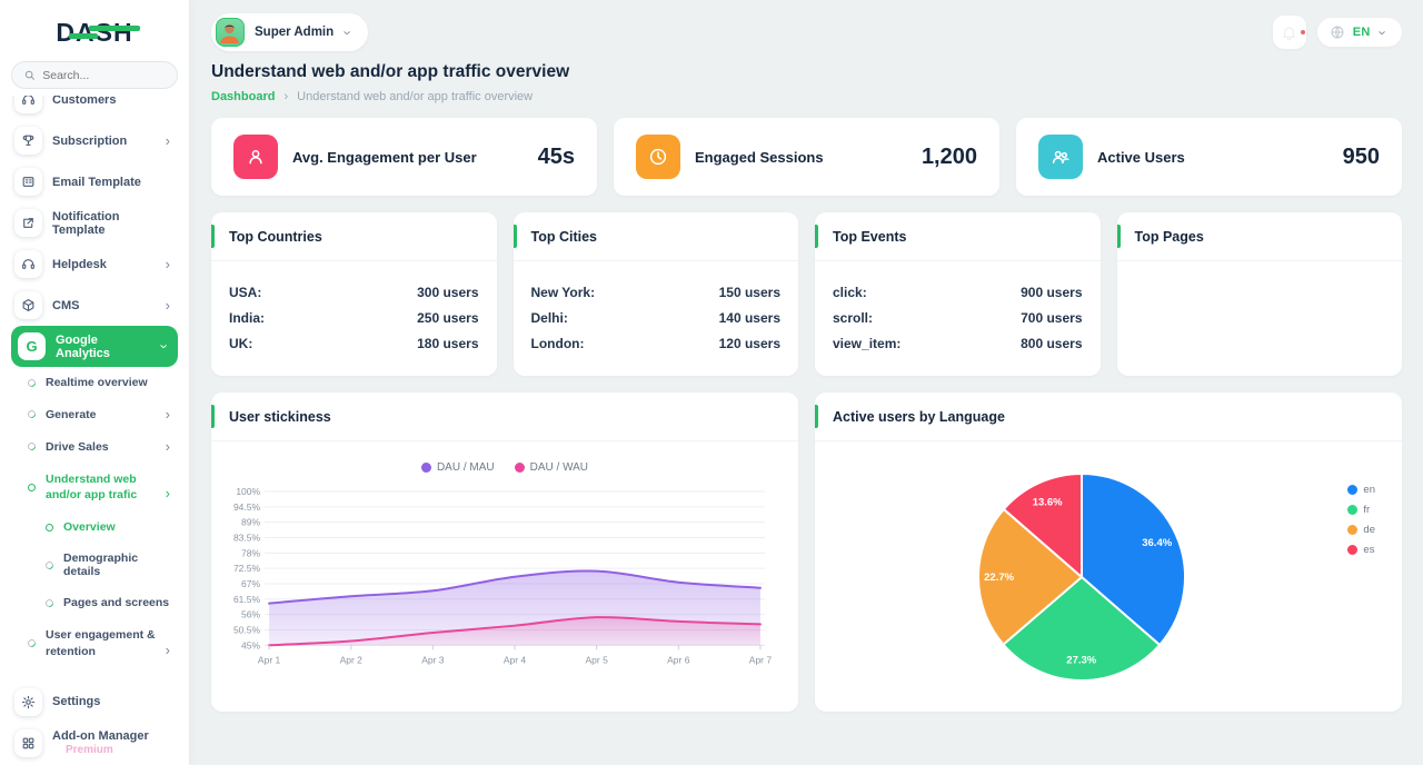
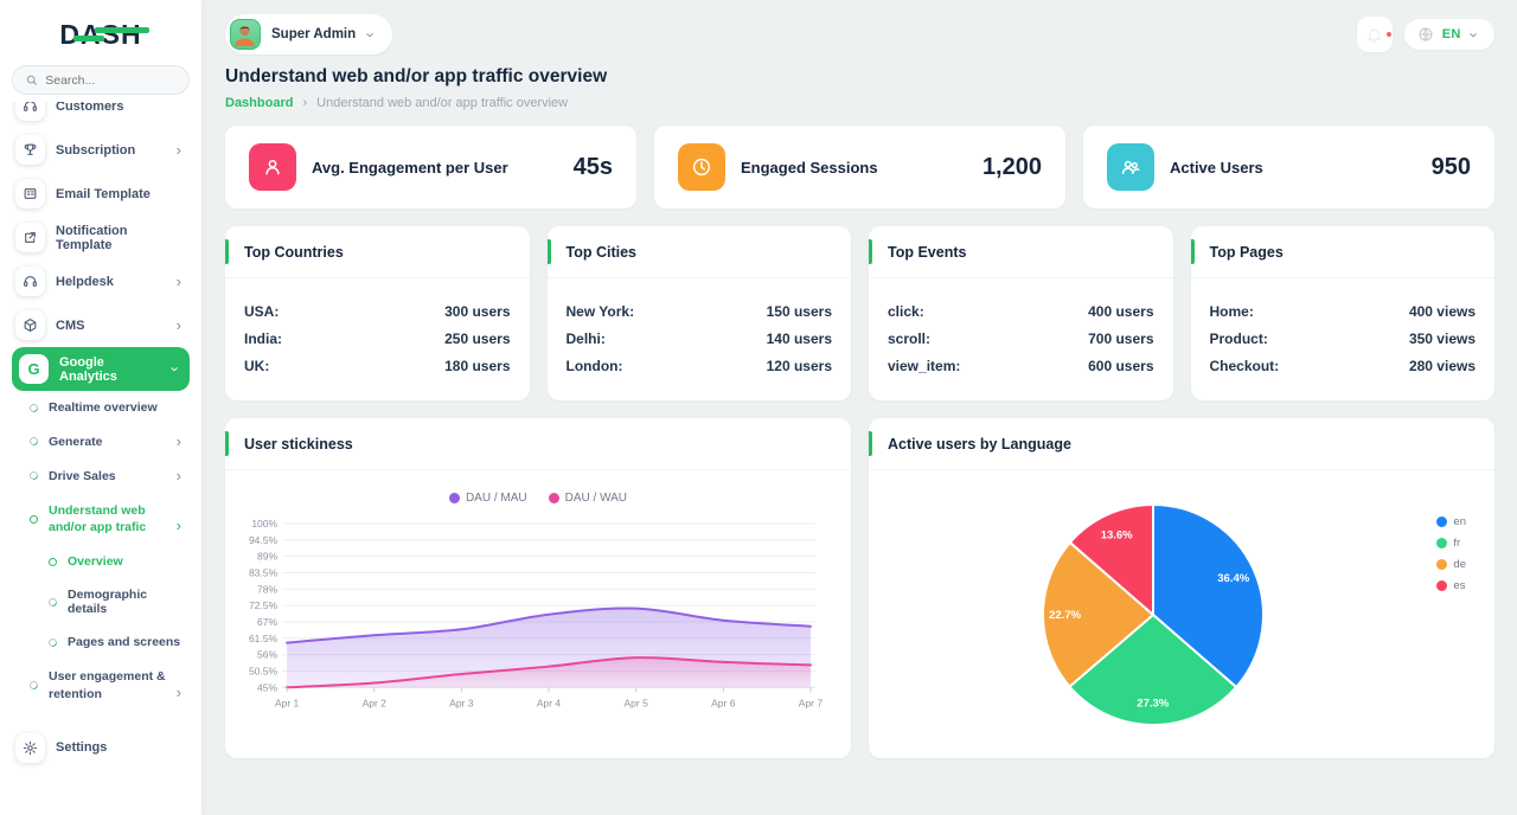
  DASH
  Search...
  Customers
  Subscription
  ›
  Email Template
  Notification Template
  Helpdesk
  ›
  CMS
  ›
  G
  Google Analytics
  Realtime overview
  Generate
  ›
  Drive Sales
  ›
  Understand web and/or app trafic
  ›
  Overview
  Demographic details
  Pages and screens
  User engagement & retention
  ›
  Settings
- Add-on Manager
- Premium
  Super Admin
  EN
  Understand web and/or app traffic overview
  Dashboard
  ›
  Understand web and/or app traffic overview
  Avg. Engagement per User
  45s
  Engaged Sessions
  1,200
  Active Users
  950
  Top Countries
  USA:
  300 users
  India:
  250 users
  UK:
  180 users
  Top Cities
  New York:
  150 users
  Delhi:
  140 users
  London:
  120 users
  Top Events
  click:
- 900 users
+ 400 users
  scroll:
  700 users
  view_item:
- 800 users
+ 600 users
  Top Pages
+ Home:
+ 400 views
+ Product:
+ 350 views
+ Checkout:
+ 280 views
  User stickiness
  DAU / MAU
  DAU / WAU
  100%
  94.5%
  89%
  83.5%
  78%
  72.5%
  67%
  61.5%
  56%
  50.5%
  45%
  Apr 1
  Apr 2
  Apr 3
  Apr 4
  Apr 5
  Apr 6
  Apr 7
  Active users by Language
  36.4%
  27.3%
  22.7%
  13.6%
  en
  fr
  de
  es
